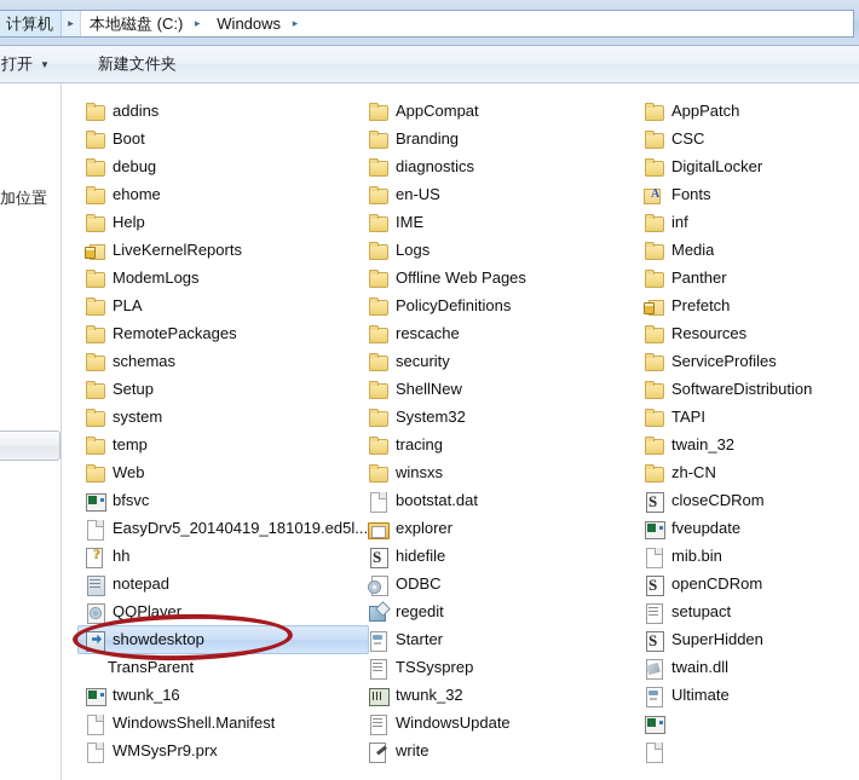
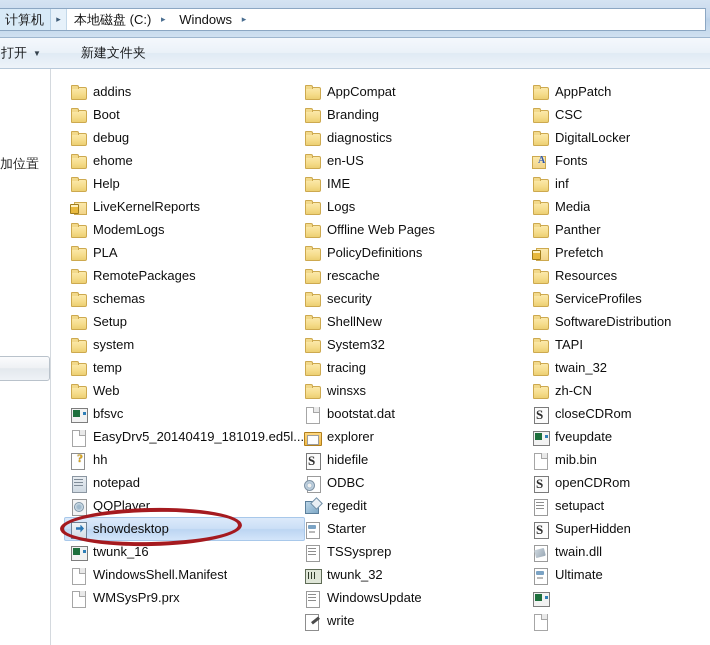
  计算机
  ▸
  本地磁盘 (C:)
  ▸
  Windows
  ▸
  打开
  ▼
  新建文件夹
  加位置
  addins
  Boot
  debug
  ehome
  Help
  LiveKernelReports
  ModemLogs
  PLA
  RemotePackages
  schemas
  Setup
  system
  temp
  Web
  bfsvc
  EasyDrv5_20140419_181019.ed5l...
  hh
  notepad
  QQPlayer
  showdesktop
- TransParent
  twunk_16
  WindowsShell.Manifest
  WMSysPr9.prx
  AppCompat
  Branding
  diagnostics
  en-US
  IME
  Logs
  Offline Web Pages
  PolicyDefinitions
  rescache
  security
  ShellNew
  System32
  tracing
  winsxs
  bootstat.dat
  explorer
  hidefile
  ODBC
  regedit
  Starter
  TSSysprep
  twunk_32
  WindowsUpdate
  write
  AppPatch
  CSC
  DigitalLocker
  Fonts
  inf
  Media
  Panther
  Prefetch
  Resources
  ServiceProfiles
  SoftwareDistribution
  TAPI
  twain_32
  zh-CN
  closeCDRom
  fveupdate
  mib.bin
  openCDRom
  setupact
  SuperHidden
  twain.dll
  Ultimate
